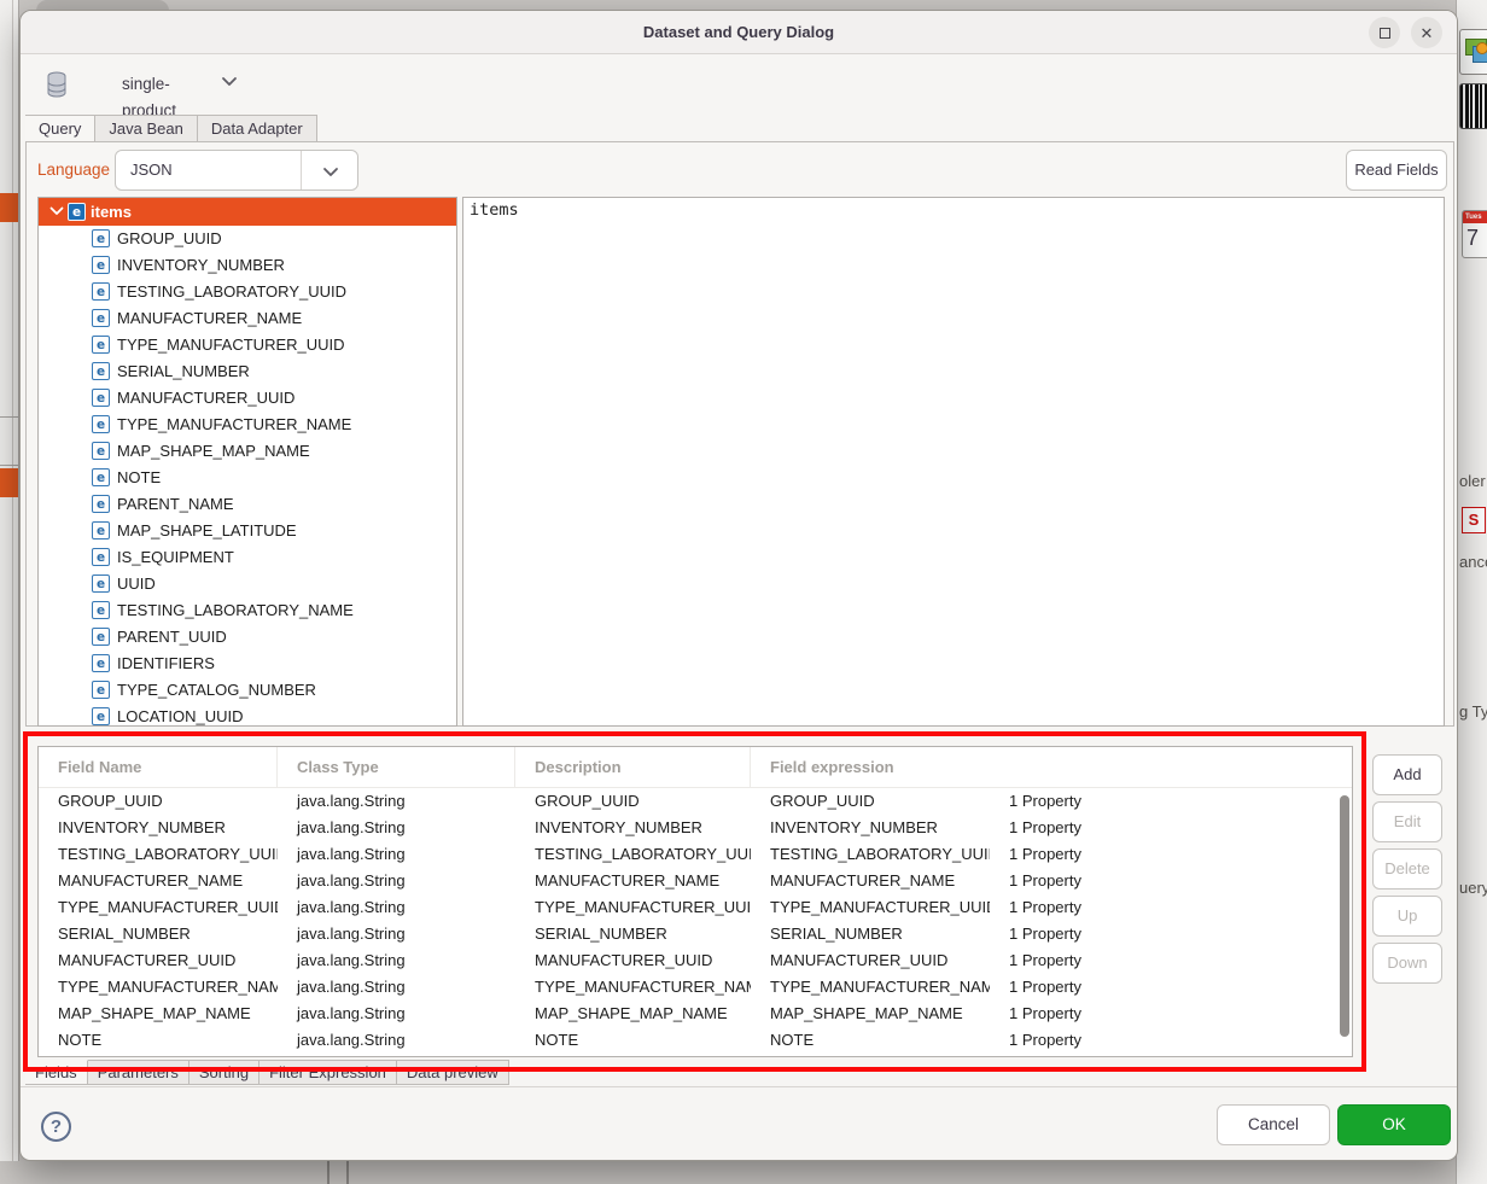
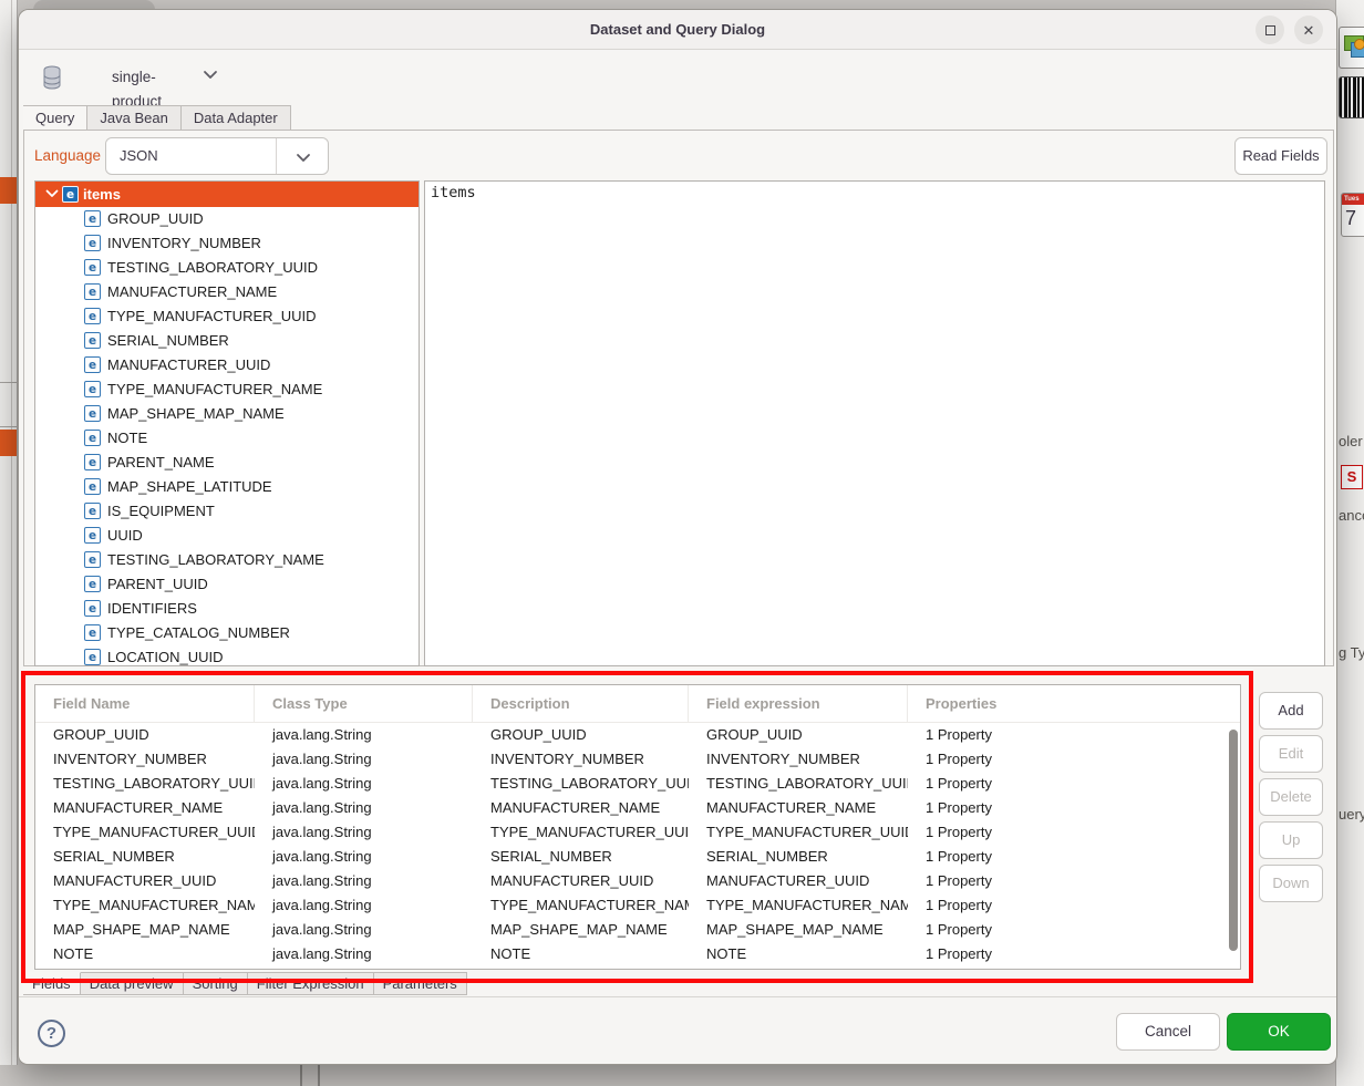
  7
  oler
  S
  anc
  g Ty
  uery
  Dataset and Query Dialog
  ✕
  single-product
  Query
  Java Bean
  Data Adapter
  Language
  JSON
  Read Fields
  e
  items
  e
  GROUP_UUID
  e
  INVENTORY_NUMBER
  e
  TESTING_LABORATORY_UUID
  e
  MANUFACTURER_NAME
  e
  TYPE_MANUFACTURER_UUID
  e
  SERIAL_NUMBER
  e
  MANUFACTURER_UUID
  e
  TYPE_MANUFACTURER_NAME
  e
  MAP_SHAPE_MAP_NAME
  e
  NOTE
  e
  PARENT_NAME
  e
  MAP_SHAPE_LATITUDE
  e
  IS_EQUIPMENT
  e
  UUID
  e
  TESTING_LABORATORY_NAME
  e
  PARENT_UUID
  e
  IDENTIFIERS
  e
  TYPE_CATALOG_NUMBER
  e
  LOCATION_UUID
  items
  Field Name
  Class Type
  Description
  Field expression
+ Properties
  GROUP_UUID
  java.lang.String
  GROUP_UUID
  GROUP_UUID
  1 Property
  INVENTORY_NUMBER
  java.lang.String
  INVENTORY_NUMBER
  INVENTORY_NUMBER
  1 Property
  TESTING_LABORATORY_UUI
  java.lang.String
  TESTING_LABORATORY_UUI
  TESTING_LABORATORY_UUI
  1 Property
  MANUFACTURER_NAME
  java.lang.String
  MANUFACTURER_NAME
  MANUFACTURER_NAME
  1 Property
  TYPE_MANUFACTURER_UUI
  java.lang.String
  TYPE_MANUFACTURER_UUI
  TYPE_MANUFACTURER_UUI
  1 Property
  SERIAL_NUMBER
  java.lang.String
  SERIAL_NUMBER
  SERIAL_NUMBER
  1 Property
  MANUFACTURER_UUID
  java.lang.String
  MANUFACTURER_UUID
  MANUFACTURER_UUID
  1 Property
  TYPE_MANUFACTURER_NAM
  java.lang.String
  TYPE_MANUFACTURER_NA
  TYPE_MANUFACTURER_NAM
  1 Property
  MAP_SHAPE_MAP_NAME
  java.lang.String
  MAP_SHAPE_MAP_NAME
  MAP_SHAPE_MAP_NAME
  1 Property
  NOTE
  java.lang.String
  NOTE
  NOTE
  1 Property
  Add
  Edit
  Delete
  Up
  Down
  Fields
- Parameters
+ Data preview
  Sorting
  Filter Expression
- Data preview
+ Parameters
  ?
  Cancel
  OK
